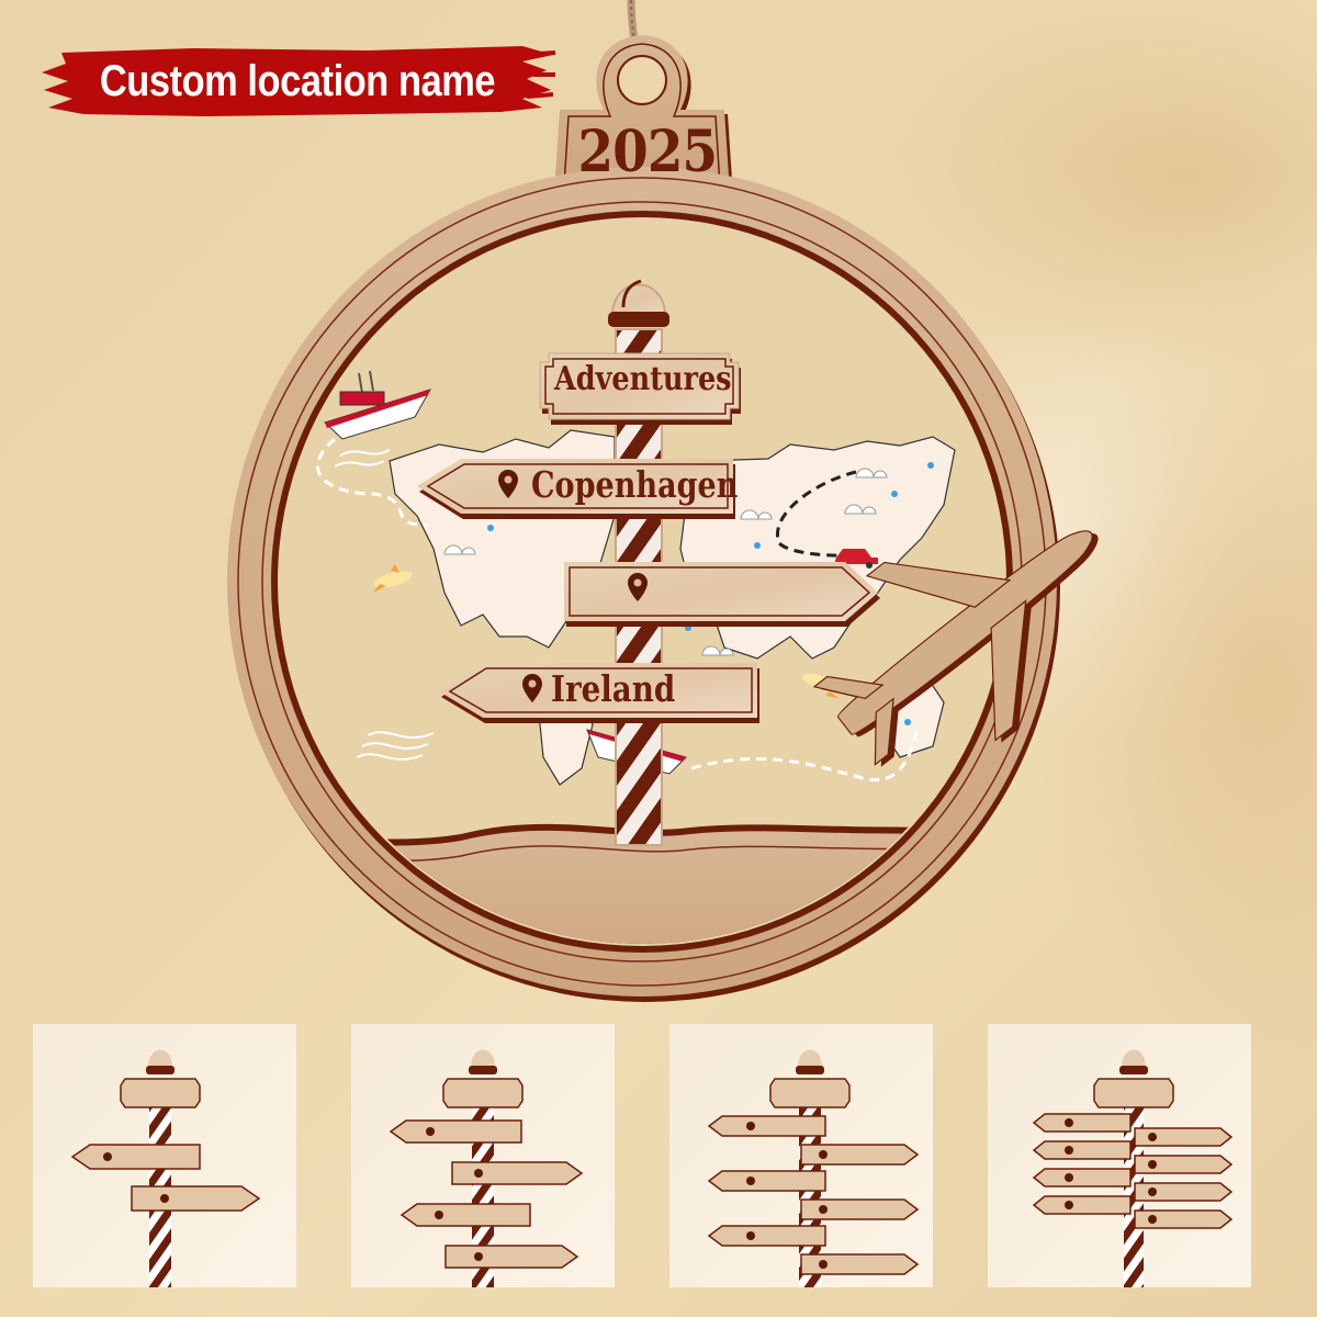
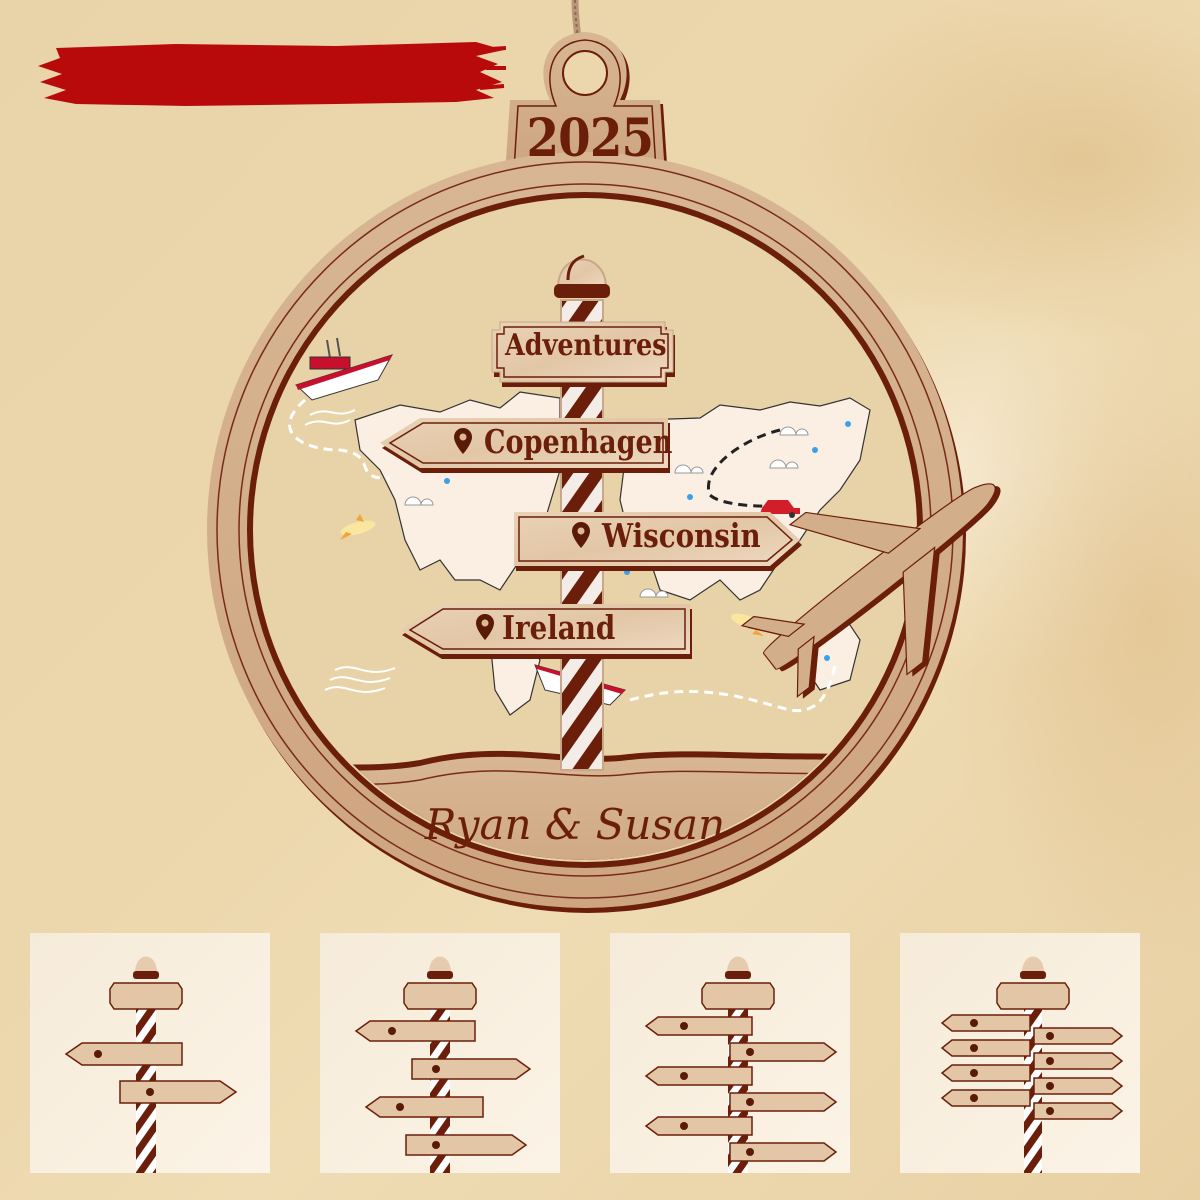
- Custom location name
  2025
  Adventures
  Copenhagen
+ Wisconsin
  Ireland
+ Ryan & Susan
